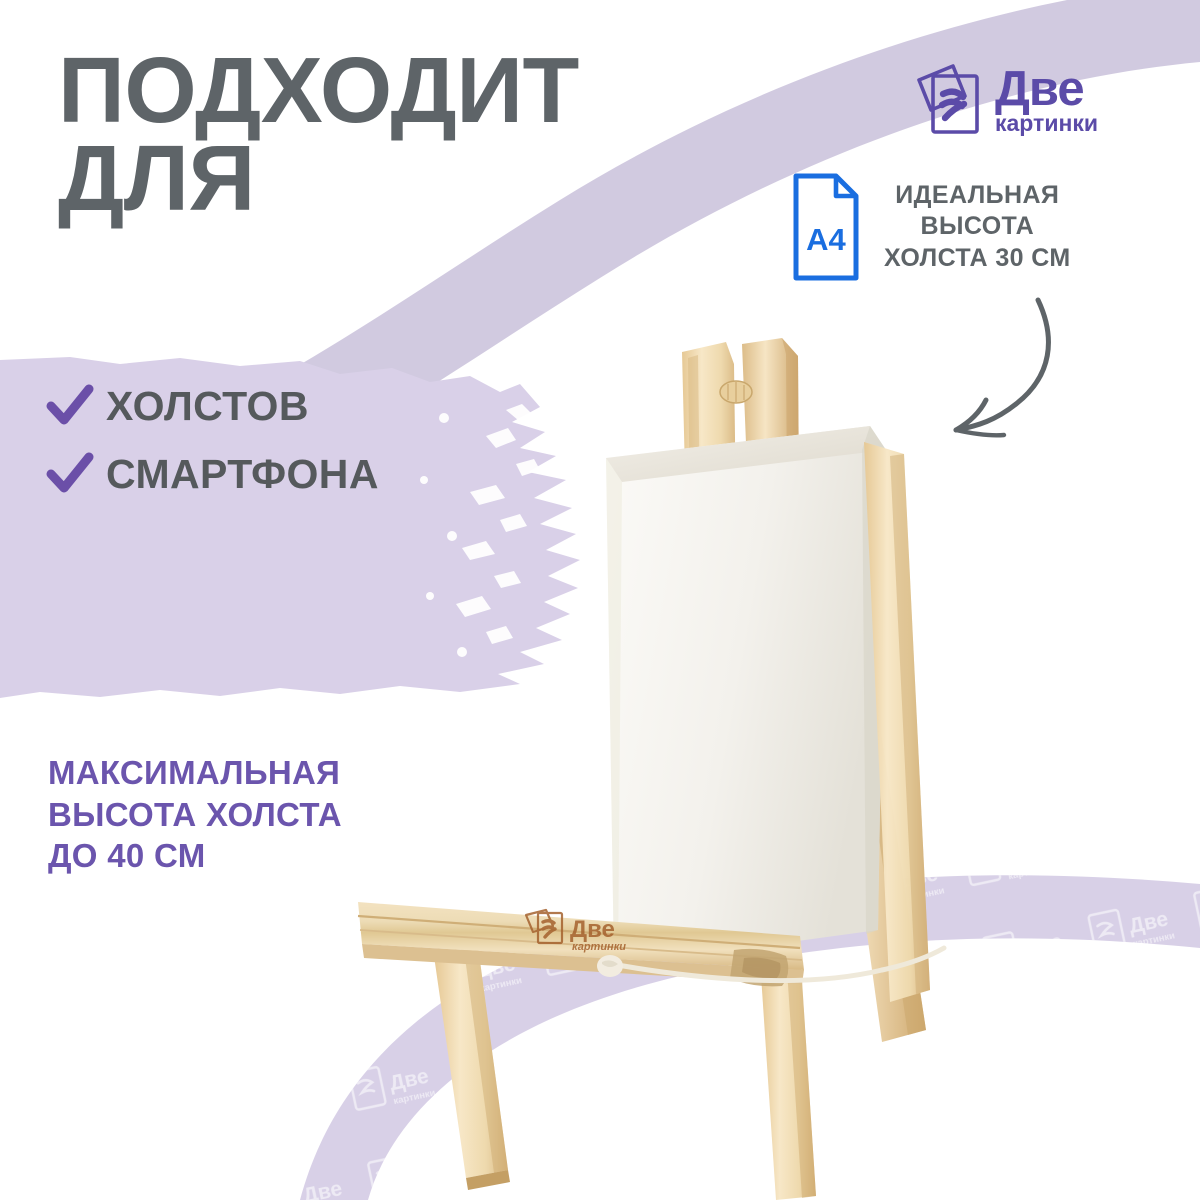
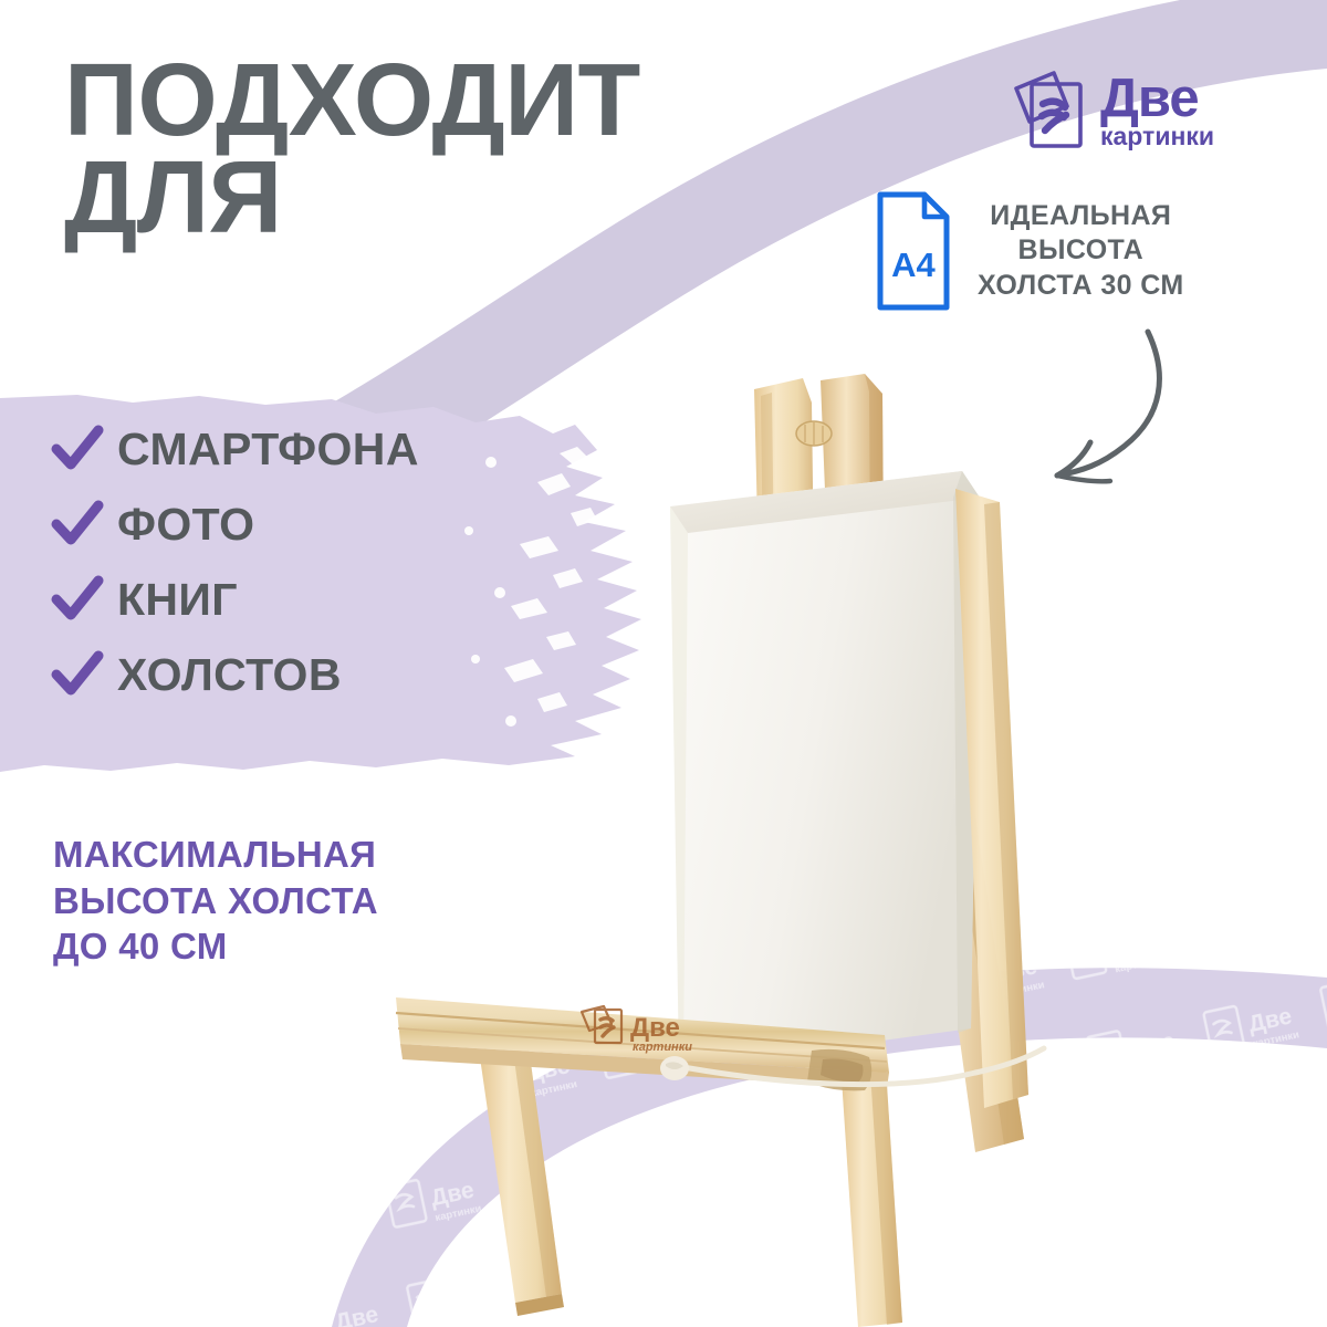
  ПОДХОДИТ
  ДЛЯ
  Две
  картинки
  A4
  ИДЕАЛЬНАЯ
  ВЫСОТА
  ХОЛСТА 30 СМ
- ХОЛСТОВ
+ СМАРТФОНА
+ ФОТО
+ КНИГ
- СМАРТФОНА
+ ХОЛСТОВ
  МАКСИМАЛЬНАЯ
  ВЫСОТА ХОЛСТА
  ДО 40 СМ
  Две
  картинки
